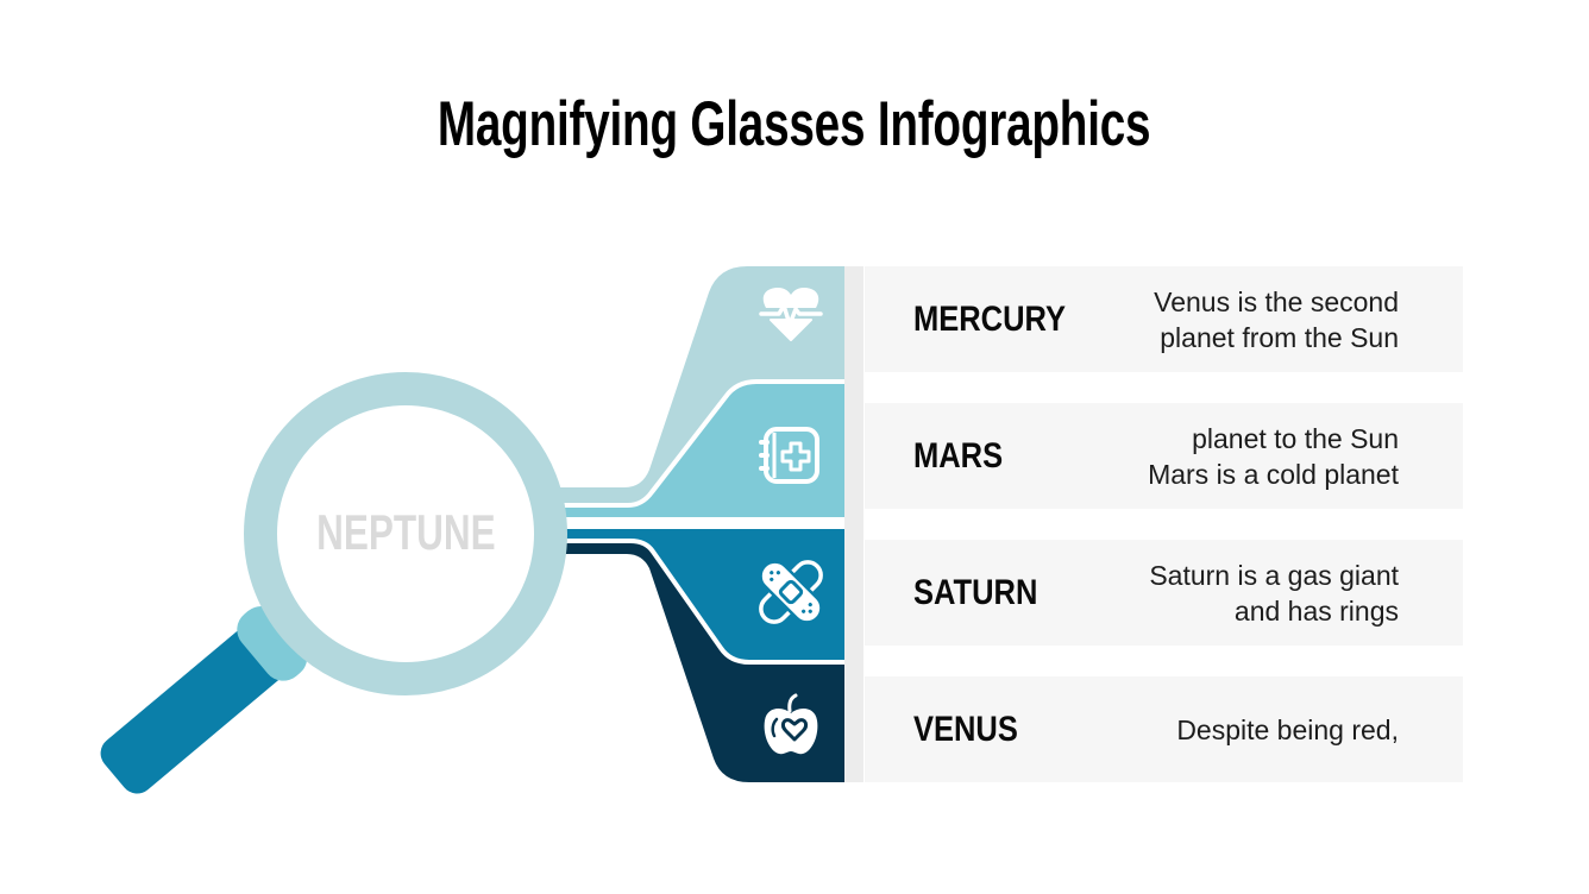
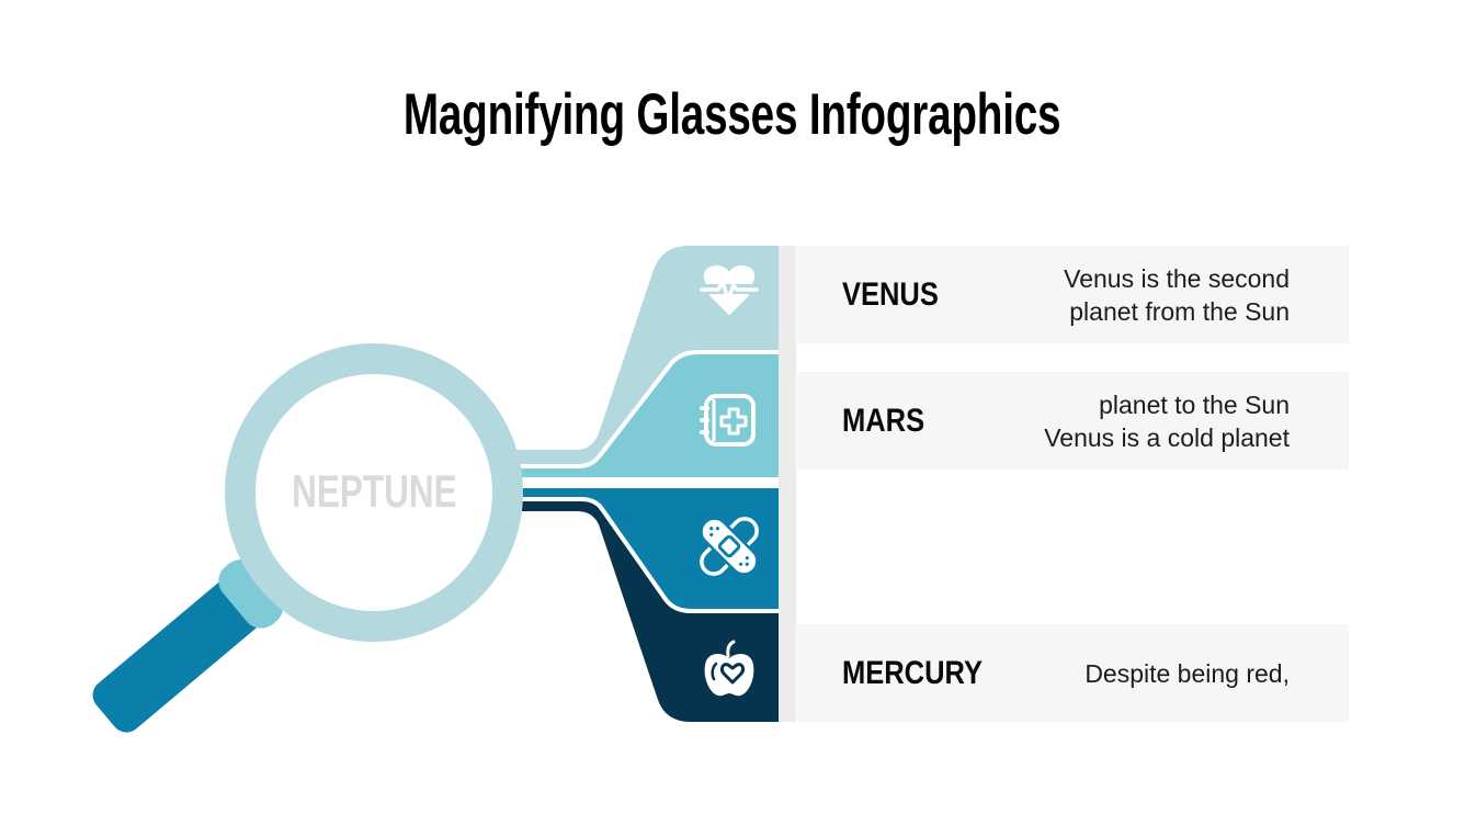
  Magnifying Glasses Infographics
  NEPTUNE
- MERCURY
+ VENUS
  Venus is the second
  planet from the Sun
  MARS
  planet to the Sun
- Mars is a cold planet
+ Venus is a cold planet
- SATURN
- Saturn is a gas giant
- and has rings
- VENUS
+ MERCURY
  Despite being red,
